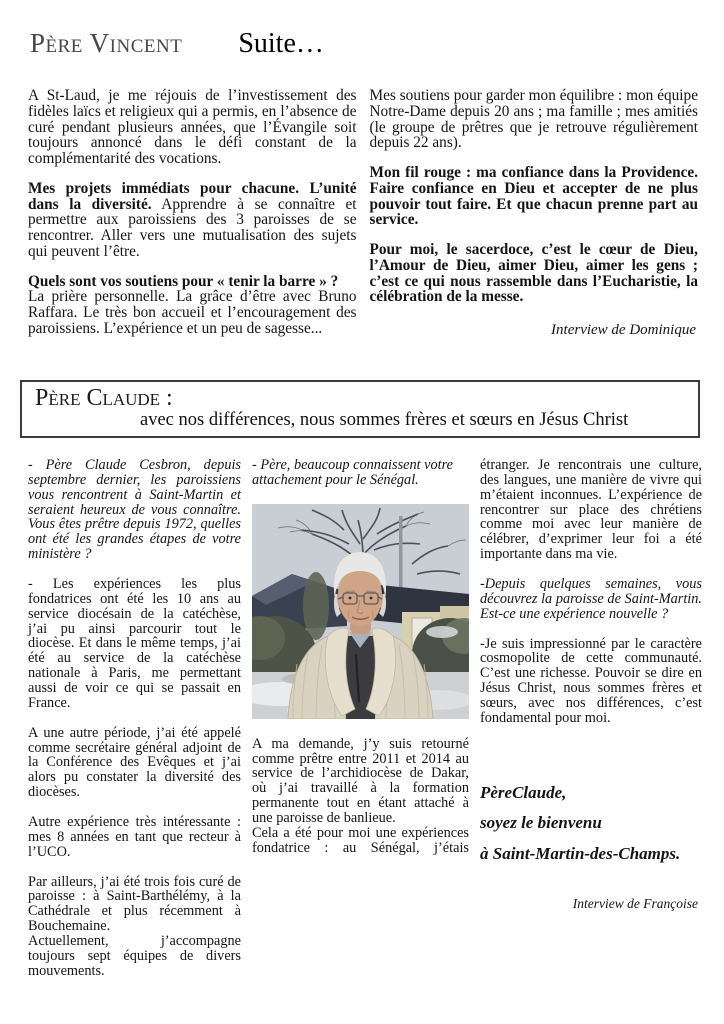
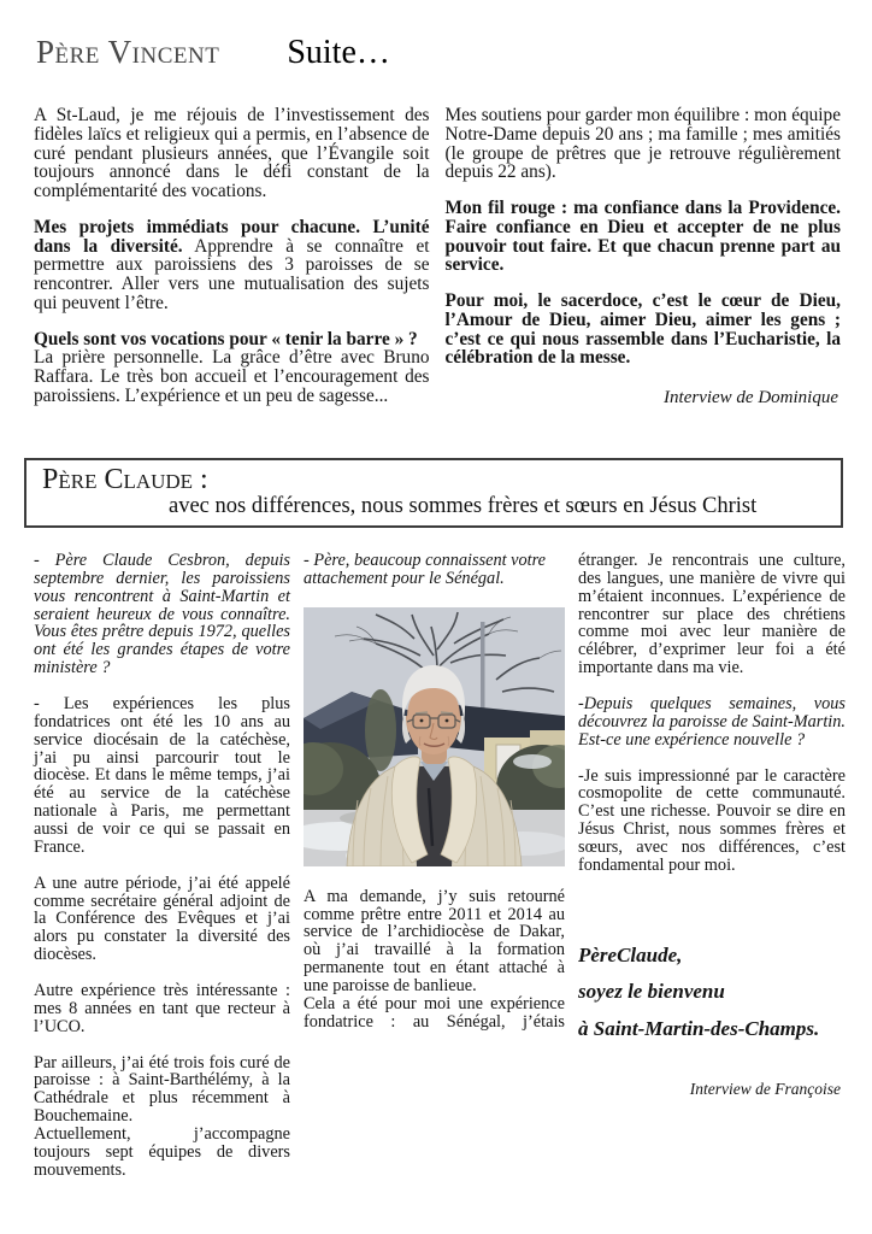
  Père Vincent Suite…
  A St-Laud, je me réjouis de l’investissement des fidèles laïcs et religieux qui a permis, en l’absence de curé pendant plusieurs années, que l’Évangile soit toujours annoncé dans le défi constant de la complémentarité des vocations.
  Mes projets immédiats pour chacune. L’unité dans la diversité. Apprendre à se connaître et permettre aux paroissiens des 3 paroisses de se rencontrer. Aller vers une mutualisation des sujets qui peuvent l’être.
- Quels sont vos soutiens pour « tenir la barre » ?
+ Quels sont vos vocations pour « tenir la barre » ?
  La prière personnelle. La grâce d’être avec Bruno Raffara. Le très bon accueil et l’encouragement des paroissiens. L’expérience et un peu de sagesse...
  Mes soutiens pour garder mon équilibre : mon équipe Notre-Dame depuis 20 ans ; ma famille ; mes amitiés (le groupe de prêtres que je retrouve régulièrement depuis 22 ans).
  Mon fil rouge : ma confiance dans la Providence. Faire confiance en Dieu et accepter de ne plus pouvoir tout faire. Et que chacun prenne part au service.
  Pour moi, le sacerdoce, c’est le cœur de Dieu, l’Amour de Dieu, aimer Dieu, aimer les gens ; c’est ce qui nous rassemble dans l’Eucharistie, la célébration de la messe.
  Interview de Dominique
  Père Claude :
  avec nos différences, nous sommes frères et sœurs en Jésus Christ
  - Père Claude Cesbron, depuis septembre dernier, les paroissiens vous rencontrent à Saint-Martin et seraient heureux de vous connaître. Vous êtes prêtre depuis 1972, quelles ont été les grandes étapes de votre ministère ?
  - Les expériences les plus fondatrices ont été les 10 ans au service diocésain de la catéchèse, j’ai pu ainsi parcourir tout le diocèse. Et dans le même temps, j’ai été au service de la catéchèse nationale à Paris, me permettant aussi de voir ce qui se passait en France.
  A une autre période, j’ai été appelé comme secrétaire général adjoint de la Conférence des Evêques et j’ai alors pu constater la diversité des diocèses.
  Autre expérience très intéressante : mes 8 années en tant que recteur à l’UCO.
  Par ailleurs, j’ai été trois fois curé de paroisse : à Saint-Barthélémy, à la Cathédrale et plus récemment à Bouchemaine.
  Actuellement, j’accompagne toujours sept équipes de divers mouvements.
  - Père, beaucoup connaissent votre attachement pour le Sénégal.
  A ma demande, j’y suis retourné comme prêtre entre 2011 et 2014 au service de l’archidiocèse de Dakar, où j’ai travaillé à la formation permanente tout en étant attaché à une paroisse de banlieue.
- Cela a été pour moi une expériences fondatrice : au Sénégal, j’étais
+ Cela a été pour moi une expérience fondatrice : au Sénégal, j’étais
  étranger. Je rencontrais une culture, des langues, une manière de vivre qui m’étaient inconnues. L’expérience de rencontrer sur place des chrétiens comme moi avec leur manière de célébrer, d’exprimer leur foi a été importante dans ma vie.
  -Depuis quelques semaines, vous découvrez la paroisse de Saint-Martin. Est-ce une expérience nouvelle ?
  -Je suis impressionné par le caractère cosmopolite de cette communauté. C’est une richesse. Pouvoir se dire en Jésus Christ, nous sommes frères et sœurs, avec nos différences, c’est fondamental pour moi.
  PèreClaude,
  soyez le bienvenu
  à Saint-Martin-des-Champs.
  Interview de Françoise
